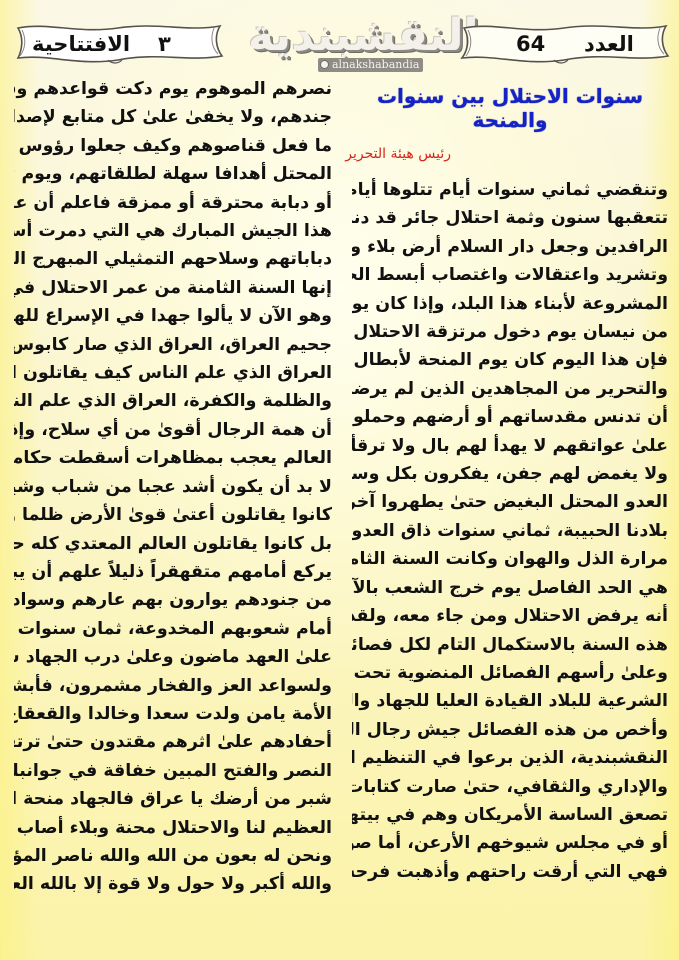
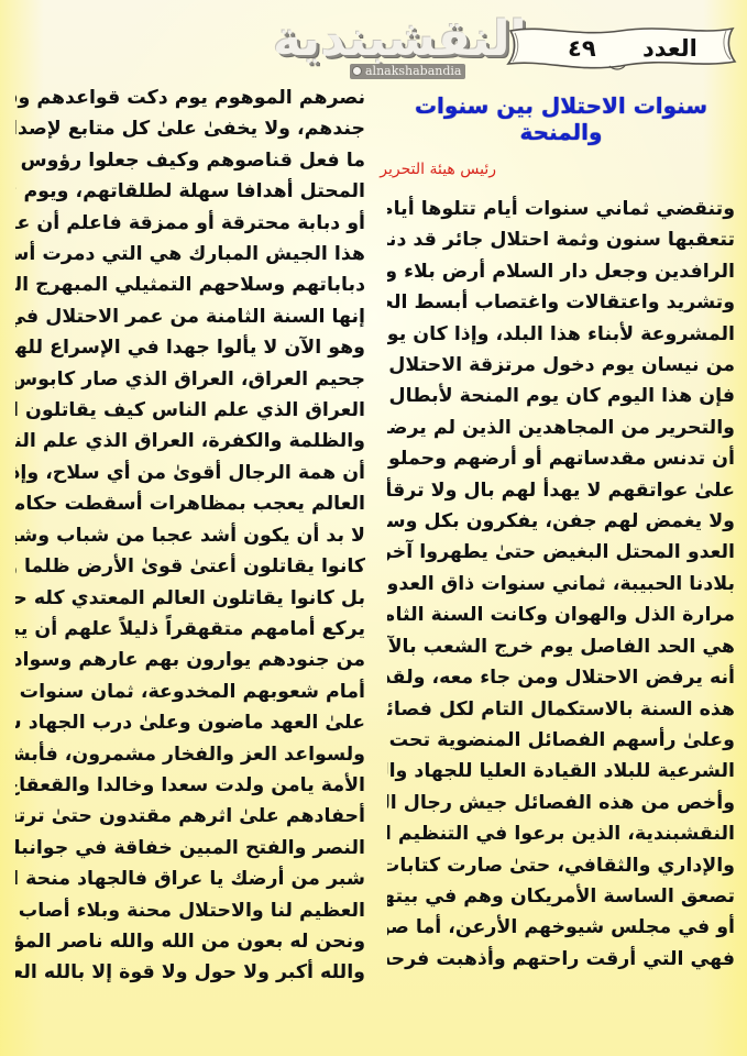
- الافتتاحية
- ٣
  لنقشبندية
  alnakshabandia
  العدد
- 64
+ ٤٩
  سنوات الاحتلال بين سنوات والمنحة
  رئيس هيئة التحرير
  وتنقضي ثماني سنوات أيام تتلوها أيام
  تتعقبها سنون وثمة احتلال جائر قد دن
  الرافدين وجعل دار السلام أرض بلاء و
  وتشريد واعتقالات واغتصاب أبسط الح
  المشروعة لأبناء هذا البلد، وإذا كان يو
  من نيسان يوم دخول مرتزقة الاحتلال
  فإن هذا اليوم كان يوم المنحة لأبطال
  والتحرير من المجاهدين الذين لم يرض
  أن تدنس مقدساتهم أو أرضهم وحملو
  علىٰ عواتقهم لا يهدأ لهم بال ولا ترقأ
  ولا يغمض لهم جفن، يفكرون بكل وس
  العدو المحتل البغيض حتىٰ يطهروا آخر
  بلادنا الحبيبة، ثماني سنوات ذاق العدو
  مرارة الذل والهوان وكانت السنة الثام
  هي الحد الفاصل يوم خرج الشعب بالآ
  أنه يرفض الاحتلال ومن جاء معه، ولقد
  هذه السنة بالاستكمال التام لكل فصائ
  وعلىٰ رأسهم الفصائل المنضوية تحت
  الشرعية للبلاد القيادة العليا للجهاد وا
  وأخص من هذه الفصائل جيش رجال ال
  النقشبندية، الذين برعوا في التنظيم ا
  والإداري والثقافي، حتىٰ صارت كتابات
  تصعق الساسة الأمريكان وهم في بيته
  أو في مجلس شيوخهم الأرعن، أما ص
  فهي التي أرقت راحتهم وأذهبت فرح
  نصرهم الموهوم يوم دكت قواعدهم و
  جندهم، ولا يخفىٰ علىٰ كل متابع لإصد
  ما فعل قناصوهم وكيف جعلوا رؤوس
  المحتل أهدافا سهلة لطلقاتهم، ويوم
  أو دبابة محترقة أو ممزقة فاعلم أن ع
  هذا الجيش المبارك هي التي دمرت أس
  دباباتهم وسلاحهم التمثيلي المبهرج ال
  إنها السنة الثامنة من عمر الاحتلال في
  وهو الآن لا يألوا جهدا في الإسراع لله
  جحيم العراق، العراق الذي صار كابوس
  العراق الذي علم الناس كيف يقاتلون ا
  والظلمة والكفرة، العراق الذي علم الن
  أن همة الرجال أقوىٰ من أي سلاح، وإذ
  العالم يعجب بمظاهرات أسقطت حكام
  لا بد أن يكون أشد عجبا من شباب وشي
  كانوا يقاتلون أعتىٰ قوىٰ الأرض ظلما
  بل كانوا يقاتلون العالم المعتدي كله ح
  يركع أمامهم متقهقراً ذليلاً علهم أن يب
  من جنودهم يوارون بهم عارهم وسواد
  أمام شعوبهم المخدوعة، ثمان سنوات
  علىٰ العهد ماضون وعلىٰ درب الجهاد
  ولسواعد العز والفخار مشمرون، فأبش
  الأمة يامن ولدت سعدا وخالدا والقعقا
  أحفادهم علىٰ اثرهم مقتدون حتىٰ ترت
  النصر والفتح المبين خفاقة في جوانب
  شبر من أرضك يا عراق فالجهاد منحة ا
  العظيم لنا والاحتلال محنة وبلاء أصاب
  ونحن له بعون من الله والله ناصر المؤ
  والله أكبر ولا حول ولا قوة إلا بالله الع
